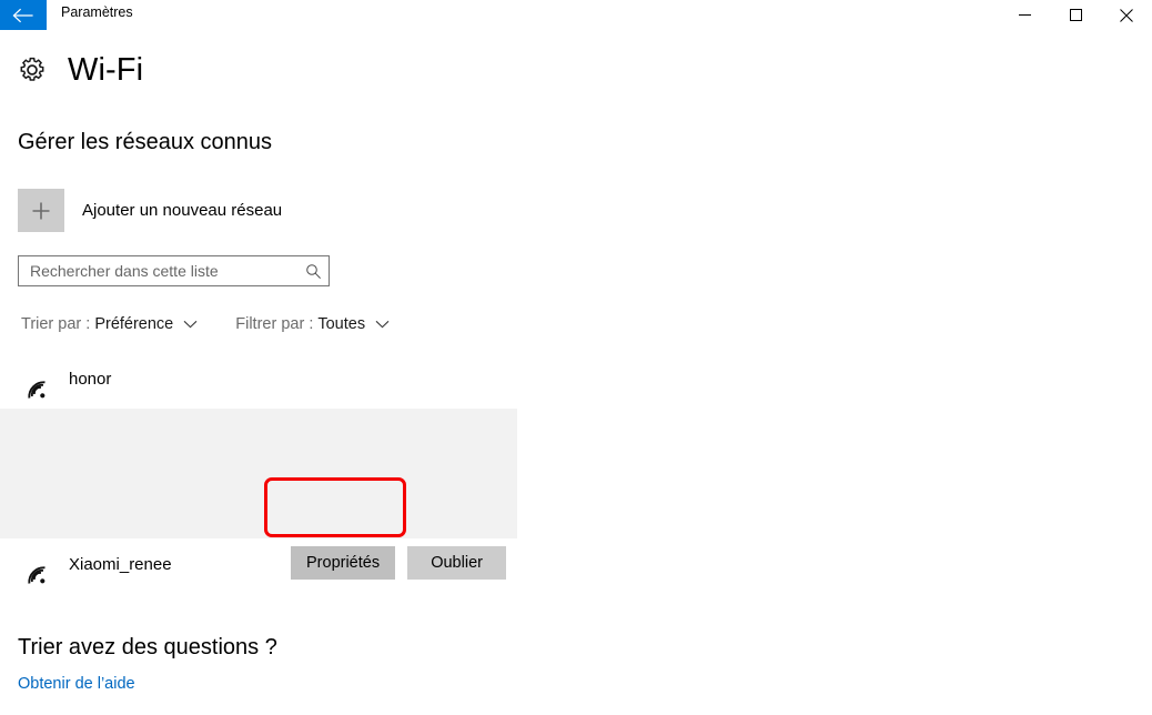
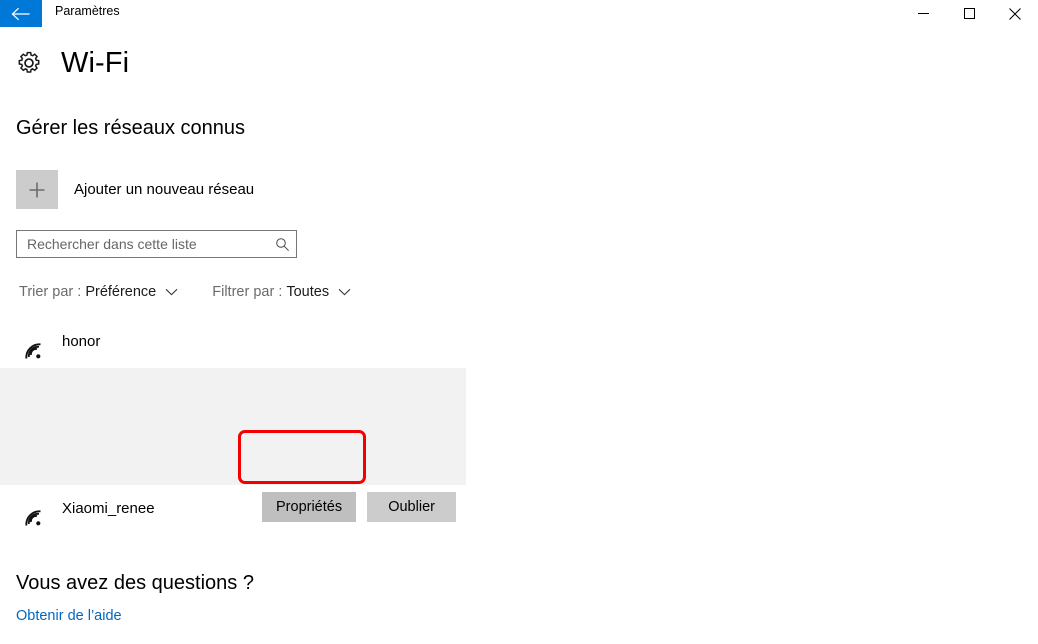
  Paramètres
  Wi-Fi
  Gérer les réseaux connus
  Ajouter un nouveau réseau
  Rechercher dans cette liste
  Trier par :
  Préférence
  Filtrer par :
  Toutes
  honor
  Propriétés
  Oublier
  Xiaomi_renee
- Trier avez des questions ?
+ Vous avez des questions ?
  Obtenir de l’aide
